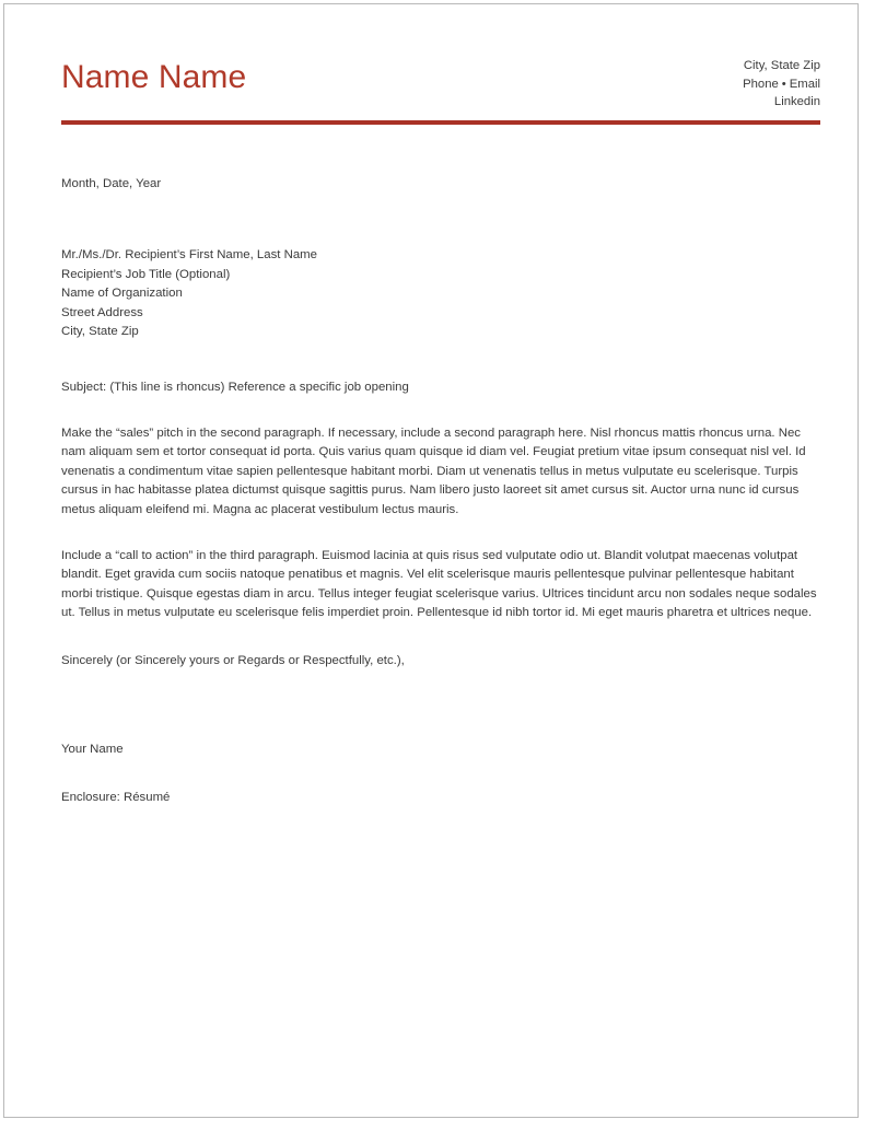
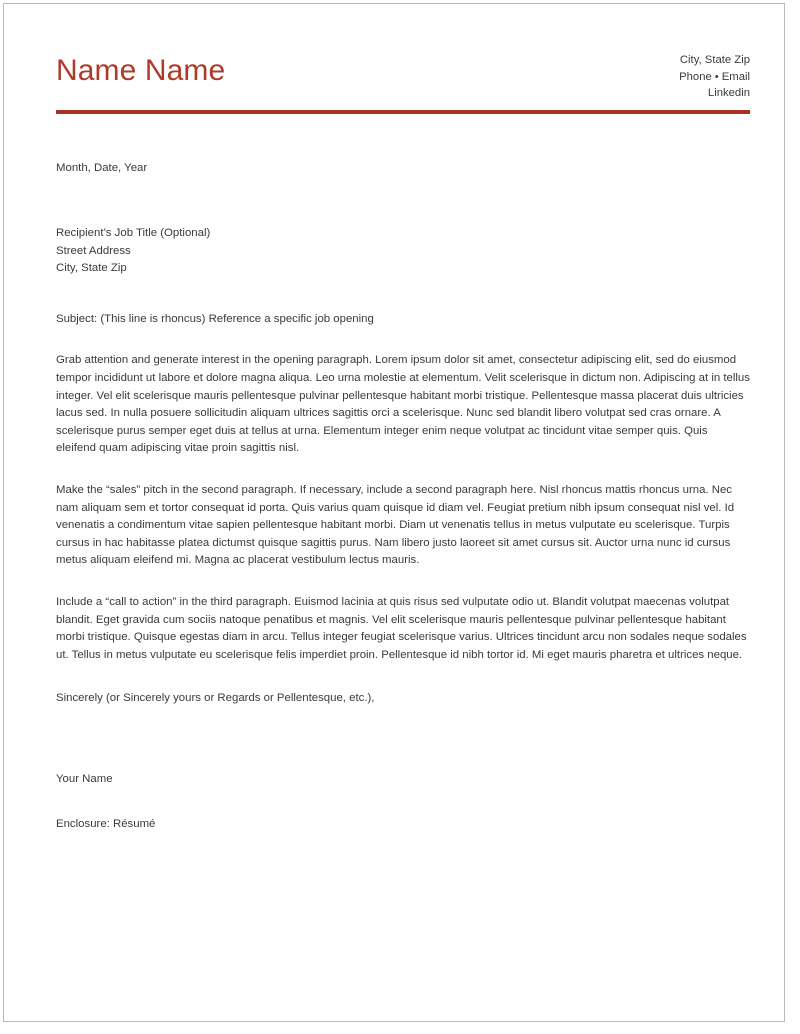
  Name Name
  City, State Zip
  Phone • Email
  Linkedin
  Month, Date, Year
- Mr./Ms./Dr. Recipient’s First Name, Last Name
  Recipient’s Job Title (Optional)
- Name of Organization
  Street Address
  City, State Zip
  Subject: (This line is rhoncus) Reference a specific job opening
+ Grab attention and generate interest in the opening paragraph. Lorem ipsum dolor sit amet, consectetur adipiscing elit, sed do eiusmod tempor incididunt ut labore et dolore magna aliqua. Leo urna molestie at elementum. Velit scelerisque in dictum non. Adipiscing at in tellus integer. Vel elit scelerisque mauris pellentesque pulvinar pellentesque habitant morbi tristique. Pellentesque massa placerat duis ultricies lacus sed. In nulla posuere sollicitudin aliquam ultrices sagittis orci a scelerisque. Nunc sed blandit libero volutpat sed cras ornare. A scelerisque purus semper eget duis at tellus at urna. Elementum integer enim neque volutpat ac tincidunt vitae semper quis. Quis eleifend quam adipiscing vitae proin sagittis nisl.
- Make the “sales” pitch in the second paragraph. If necessary, include a second paragraph here. Nisl rhoncus mattis rhoncus urna. Nec nam aliquam sem et tortor consequat id porta. Quis varius quam quisque id diam vel. Feugiat pretium vitae ipsum consequat nisl vel. Id venenatis a condimentum vitae sapien pellentesque habitant morbi. Diam ut venenatis tellus in metus vulputate eu scelerisque. Turpis cursus in hac habitasse platea dictumst quisque sagittis purus. Nam libero justo laoreet sit amet cursus sit. Auctor urna nunc id cursus metus aliquam eleifend mi. Magna ac placerat vestibulum lectus mauris.
+ Make the “sales” pitch in the second paragraph. If necessary, include a second paragraph here. Nisl rhoncus mattis rhoncus urna. Nec nam aliquam sem et tortor consequat id porta. Quis varius quam quisque id diam vel. Feugiat pretium nibh ipsum consequat nisl vel. Id venenatis a condimentum vitae sapien pellentesque habitant morbi. Diam ut venenatis tellus in metus vulputate eu scelerisque. Turpis cursus in hac habitasse platea dictumst quisque sagittis purus. Nam libero justo laoreet sit amet cursus sit. Auctor urna nunc id cursus metus aliquam eleifend mi. Magna ac placerat vestibulum lectus mauris.
  Include a “call to action” in the third paragraph. Euismod lacinia at quis risus sed vulputate odio ut. Blandit volutpat maecenas volutpat blandit. Eget gravida cum sociis natoque penatibus et magnis. Vel elit scelerisque mauris pellentesque pulvinar pellentesque habitant morbi tristique. Quisque egestas diam in arcu. Tellus integer feugiat scelerisque varius. Ultrices tincidunt arcu non sodales neque sodales ut. Tellus in metus vulputate eu scelerisque felis imperdiet proin. Pellentesque id nibh tortor id. Mi eget mauris pharetra et ultrices neque.
- Sincerely (or Sincerely yours or Regards or Respectfully, etc.),
+ Sincerely (or Sincerely yours or Regards or Pellentesque, etc.),
  Your Name
  Enclosure: Résumé
